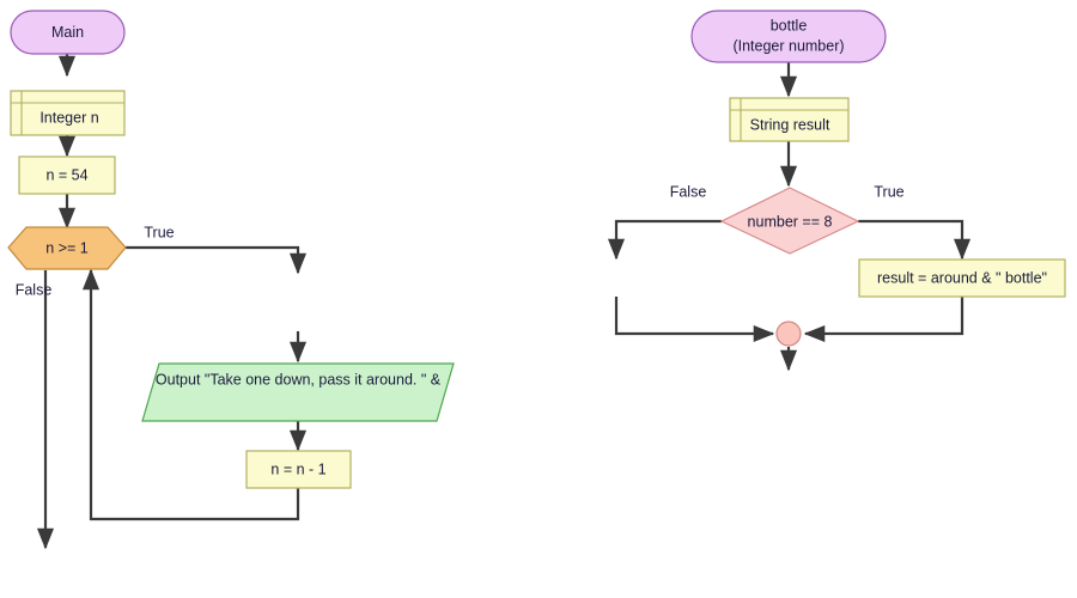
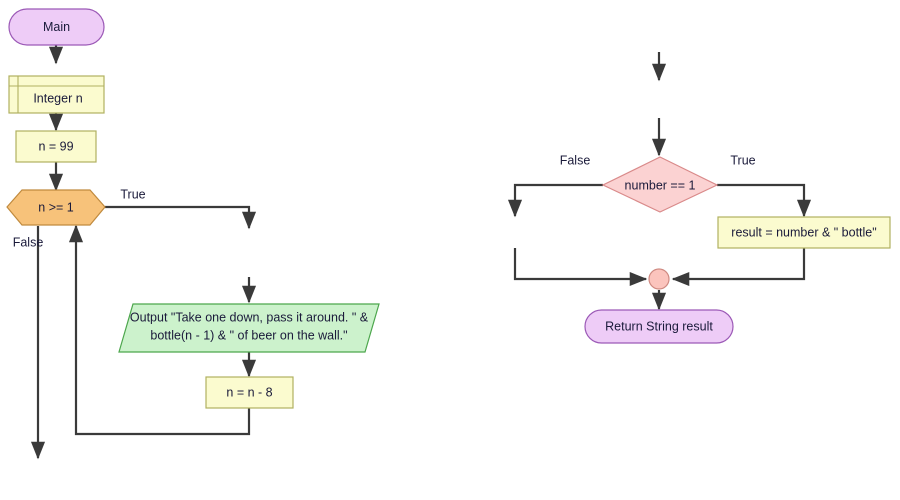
  Main
  Integer n
- n = 54
+ n = 99
  n >= 1
  True
  False
  Output "Take one down, pass it around. " &
+ bottle(n - 1) & " of beer on the wall."
- n = n - 1
+ n = n - 8
- bottle
- (Integer number)
- String result
- number == 8
+ number == 1
  False
  True
- result = around & " bottle"
+ result = number & " bottle"
+ Return String result
